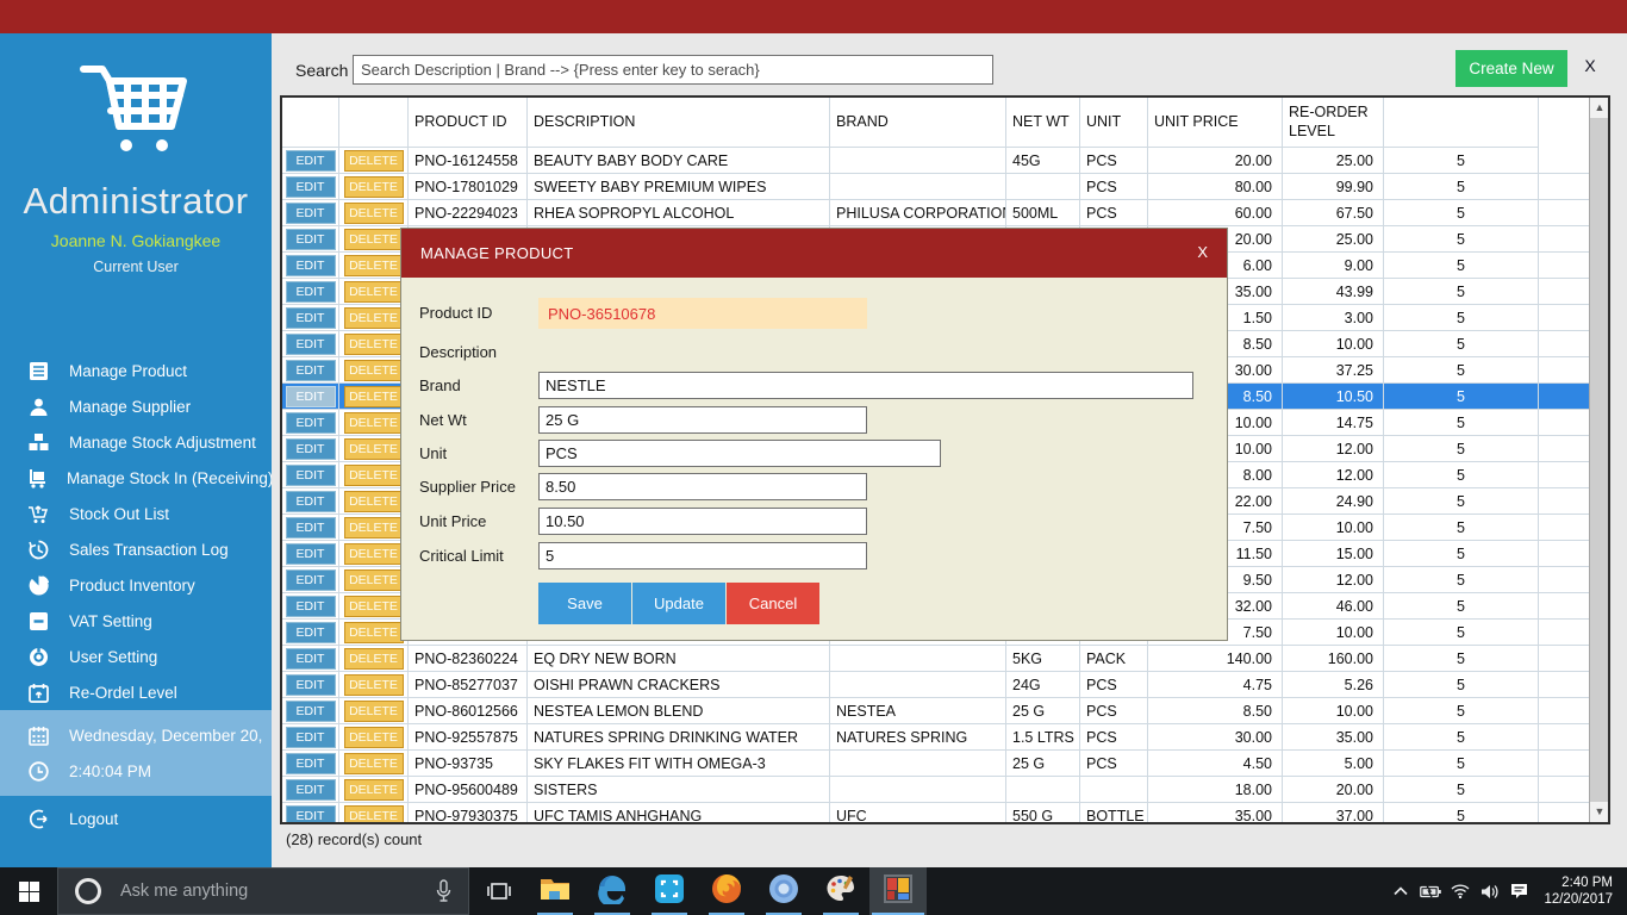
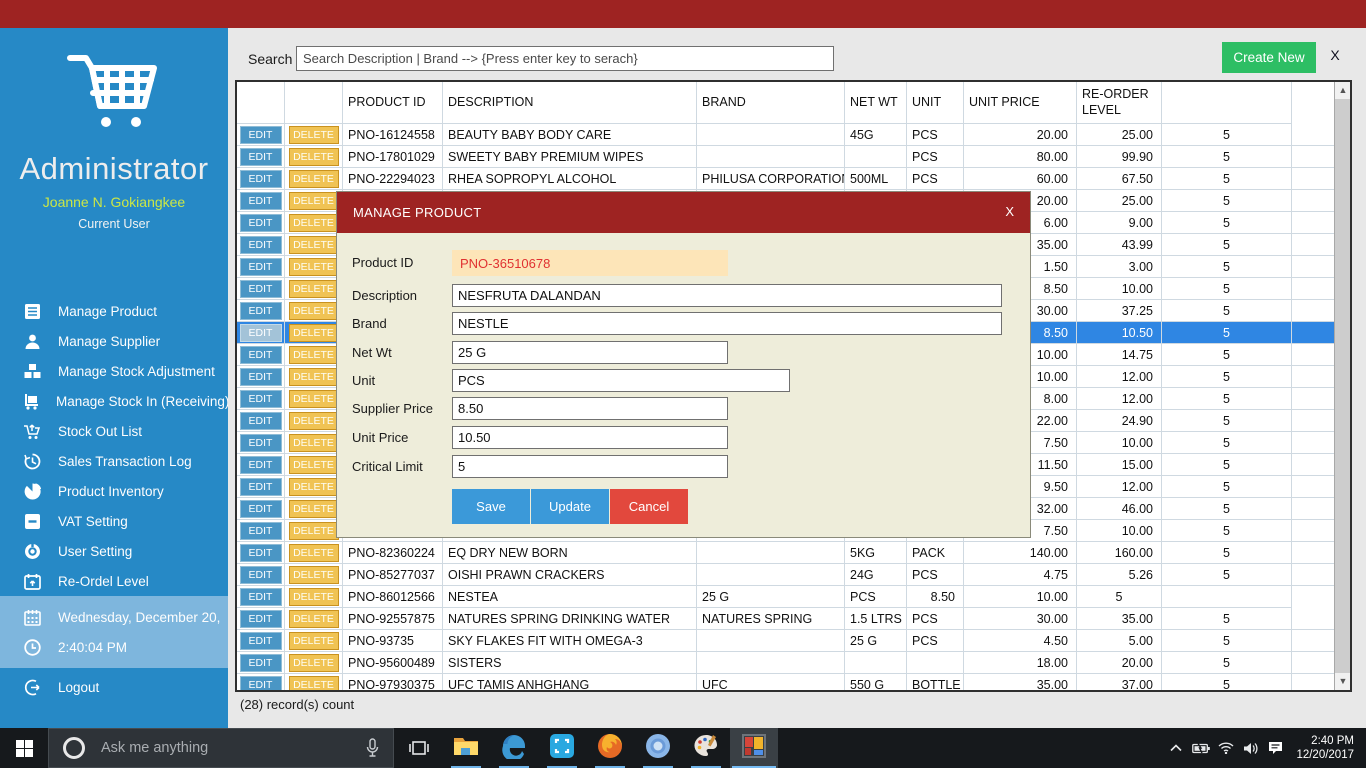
  Administrator
  Joanne N. Gokiangkee
  Current User
  Manage Product
  Manage Supplier
  Manage Stock Adjustment
  Manage Stock In (Receiving
  Stock Out List
  Sales Transaction Log
  Product Inventory
  VAT Setting
  User Setting
  Re-Ordel Level
  Wednesday, December 20,
  2:40:04 PM
  Logout
  Search
  Search Description | Brand --> {Press enter key to serach}
  Create New
  X
  PRODUCT ID
  DESCRIPTION
  BRAND
  NET WT
  UNIT
  UNIT PRICE
  RE-ORDER LEVEL
  EDIT
  DELETE
  PNO-16124558
  BEAUTY BABY BODY CARE
  45G
  PCS
  20.00
  25.00
  5
  EDIT
  DELETE
  PNO-17801029
  SWEETY BABY PREMIUM WIPES
  PCS
  80.00
  99.90
  5
  EDIT
  DELETE
  PNO-22294023
  RHEA SOPROPYL ALCOHOL
  PHILUSA CORPORATIO
  500ML
  PCS
  60.00
  67.50
  5
  EDIT
  DELETE
  20.00
  25.00
  5
  EDIT
  DELETE
  6.00
  9.00
  5
  EDIT
  DELETE
  35.00
  43.99
  5
  EDIT
  DELETE
  1.50
  3.00
  5
  EDIT
  DELETE
  8.50
  10.00
  5
  EDIT
  DELETE
  30.00
  37.25
  5
  EDIT
  DELETE
  8.50
  10.50
  5
  EDIT
  DELETE
  10.00
  14.75
  5
  EDIT
  DELETE
  10.00
  12.00
  5
  EDIT
  DELETE
  8.00
  12.00
  5
  EDIT
  DELETE
  22.00
  24.90
  5
  EDIT
  DELETE
  7.50
  10.00
  5
  EDIT
  DELETE
  11.50
  15.00
  5
  EDIT
  DELETE
  9.50
  12.00
  5
  EDIT
  DELETE
  32.00
  46.00
  5
  EDIT
  DELETE
  7.50
  10.00
  5
  EDIT
  DELETE
  PNO-82360224
  EQ DRY NEW BORN
  5KG
  PACK
  140.00
  160.00
  5
  EDIT
  DELETE
  PNO-85277037
  OISHI PRAWN CRACKERS
  24G
  PCS
  4.75
  5.26
  5
  EDIT
  DELETE
  PNO-86012566
- NESTEA LEMON BLEND
  NESTEA
  25 G
  PCS
  8.50
  10.00
  5
  EDIT
  DELETE
  PNO-92557875
  NATURES SPRING DRINKING WATER
  NATURES SPRING
  1.5 LTRS
  PCS
  30.00
  35.00
  5
  EDIT
  DELETE
  PNO-93735
  SKY FLAKES FIT WITH OMEGA-3
  25 G
  PCS
  4.50
  5.00
  5
  EDIT
  DELETE
  PNO-95600489
  SISTERS
  18.00
  20.00
  5
  EDIT
  DELETE
  PNO-97930375
  UFC TAMIS ANHGHANG
  UFC
  550 G
  BOTTLE
  35.00
  37.00
  5
  ▲
  ▼
  (28) record(s) count
  MANAGE PRODUCT
  X
  Product ID
  PNO-36510678
  Description
+ NESFRUTA DALANDAN
  Brand
  NESTLE
  Net Wt
  25 G
  Unit
  PCS
  Supplier Price
  8.50
  Unit Price
  10.50
  Critical Limit
  5
  Save
  Update
  Cancel
  Ask me anything
  2:40 PM
  12/20/2017
